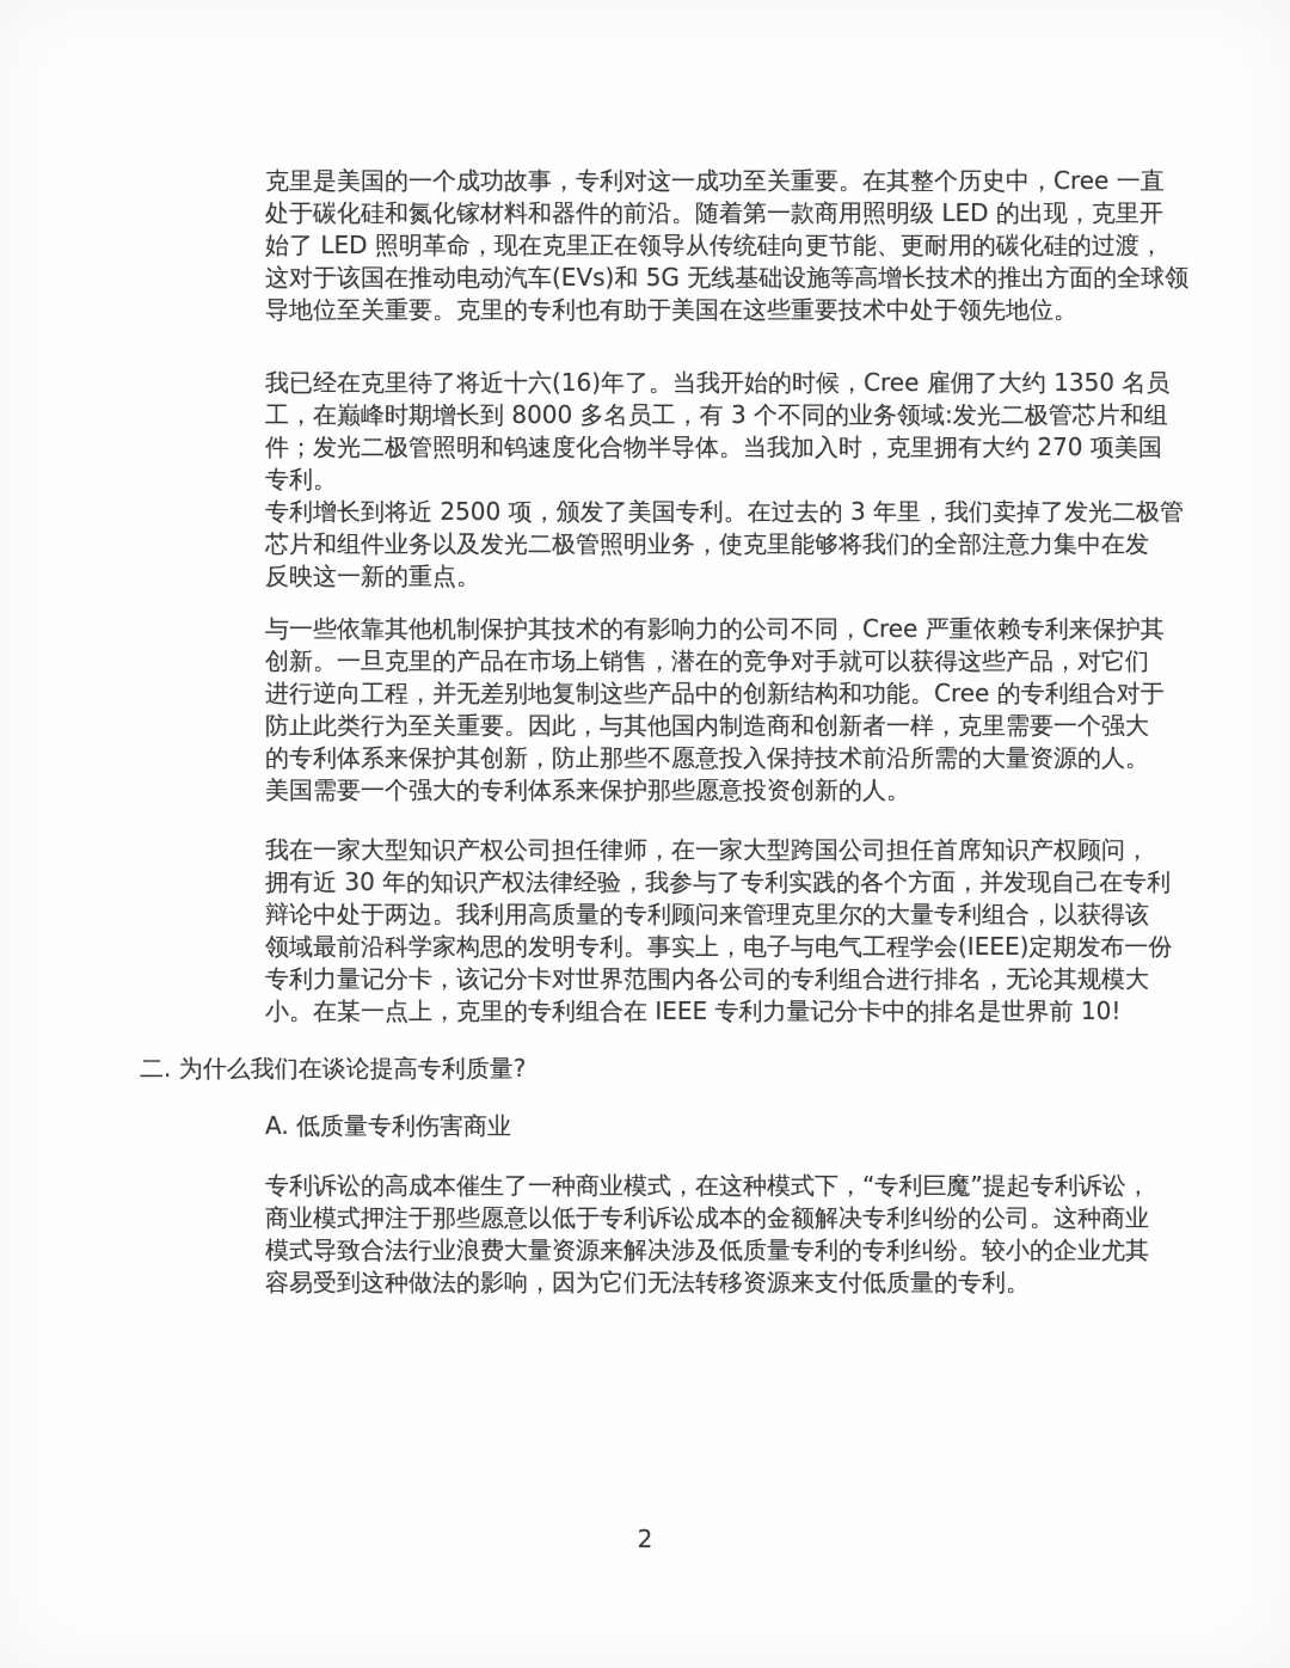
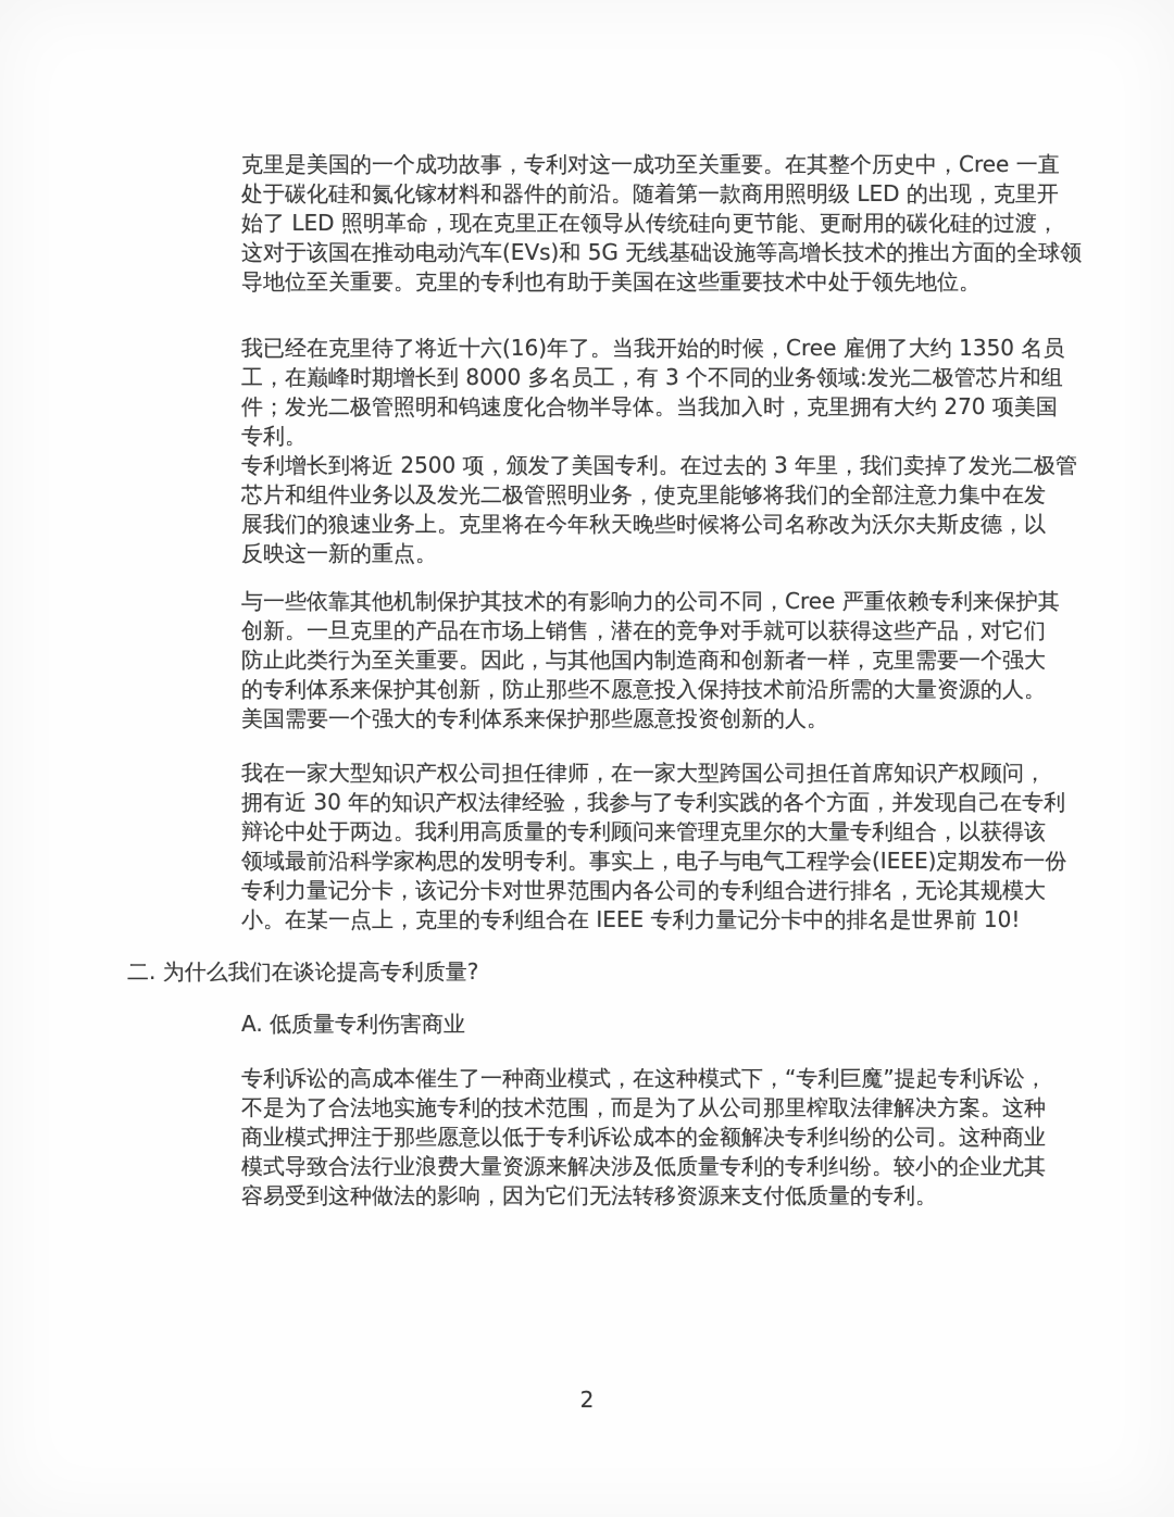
  克里是美国的一个成功故事，专利对这一成功至关重要。在其整个历史中，Cree 一直
  处于碳化硅和氮化镓材料和器件的前沿。随着第一款商用照明级 LED 的出现，克里开
  始了 LED 照明革命，现在克里正在领导从传统硅向更节能、更耐用的碳化硅的过渡，
  这对于该国在推动电动汽车(EVs)和 5G 无线基础设施等高增长技术的推出方面的全球领
  导地位至关重要。克里的专利也有助于美国在这些重要技术中处于领先地位。
  我已经在克里待了将近十六(16)年了。当我开始的时候，Cree 雇佣了大约 1350 名员
  工，在巅峰时期增长到 8000 多名员工，有 3 个不同的业务领域:发光二极管芯片和组
  件；发光二极管照明和钨速度化合物半导体。当我加入时，克里拥有大约 270 项美国
  专利。
  专利增长到将近 2500 项，颁发了美国专利。在过去的 3 年里，我们卖掉了发光二极管
  芯片和组件业务以及发光二极管照明业务，使克里能够将我们的全部注意力集中在发
+ 展我们的狼速业务上。克里将在今年秋天晚些时候将公司名称改为沃尔夫斯皮德，以
  反映这一新的重点。
  与一些依靠其他机制保护其技术的有影响力的公司不同，Cree 严重依赖专利来保护其
  创新。一旦克里的产品在市场上销售，潜在的竞争对手就可以获得这些产品，对它们
- 进行逆向工程，并无差别地复制这些产品中的创新结构和功能。Cree 的专利组合对于
  防止此类行为至关重要。因此，与其他国内制造商和创新者一样，克里需要一个强大
  的专利体系来保护其创新，防止那些不愿意投入保持技术前沿所需的大量资源的人。
  美国需要一个强大的专利体系来保护那些愿意投资创新的人。
  我在一家大型知识产权公司担任律师，在一家大型跨国公司担任首席知识产权顾问，
  拥有近 30 年的知识产权法律经验，我参与了专利实践的各个方面，并发现自己在专利
  辩论中处于两边。我利用高质量的专利顾问来管理克里尔的大量专利组合，以获得该
  领域最前沿科学家构思的发明专利。事实上，电子与电气工程学会(IEEE)定期发布一份
  专利力量记分卡，该记分卡对世界范围内各公司的专利组合进行排名，无论其规模大
  小。在某一点上，克里的专利组合在 IEEE 专利力量记分卡中的排名是世界前 10!
  二. 为什么我们在谈论提高专利质量?
  A. 低质量专利伤害商业
  专利诉讼的高成本催生了一种商业模式，在这种模式下，“专利巨魔”提起专利诉讼，
+ 不是为了合法地实施专利的技术范围，而是为了从公司那里榨取法律解决方案。这种
  商业模式押注于那些愿意以低于专利诉讼成本的金额解决专利纠纷的公司。这种商业
  模式导致合法行业浪费大量资源来解决涉及低质量专利的专利纠纷。较小的企业尤其
  容易受到这种做法的影响，因为它们无法转移资源来支付低质量的专利。
  2
